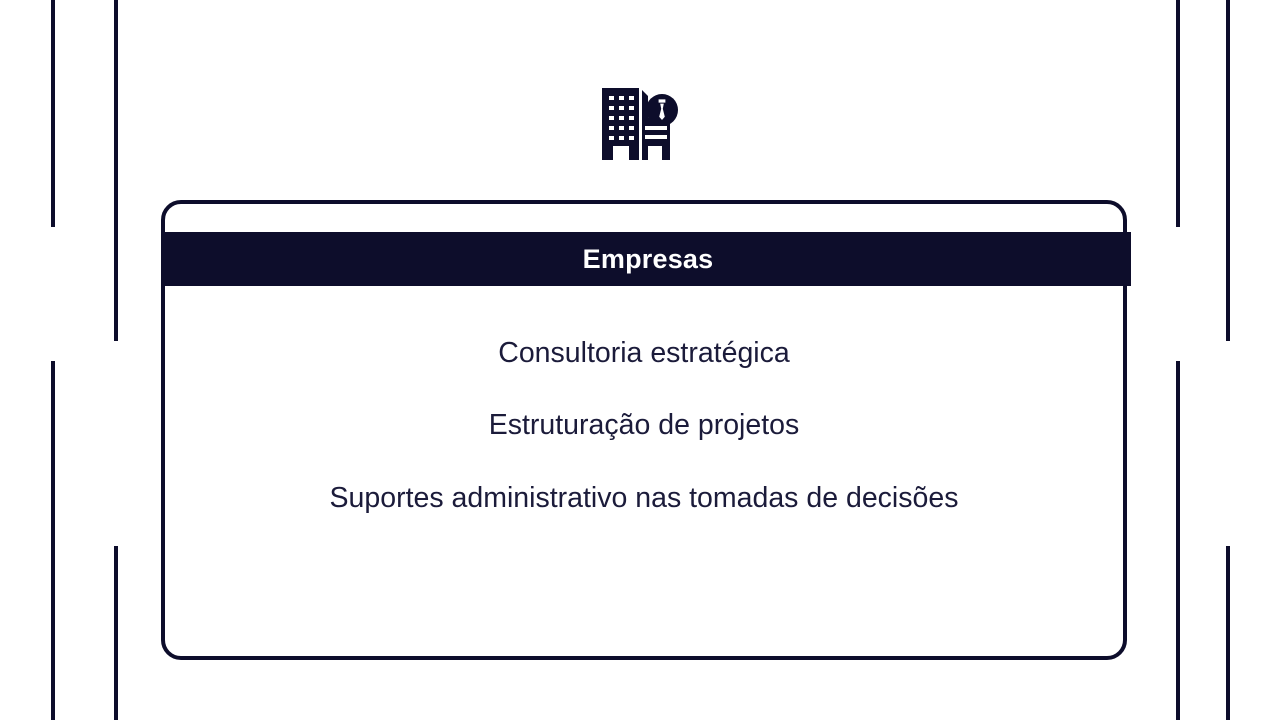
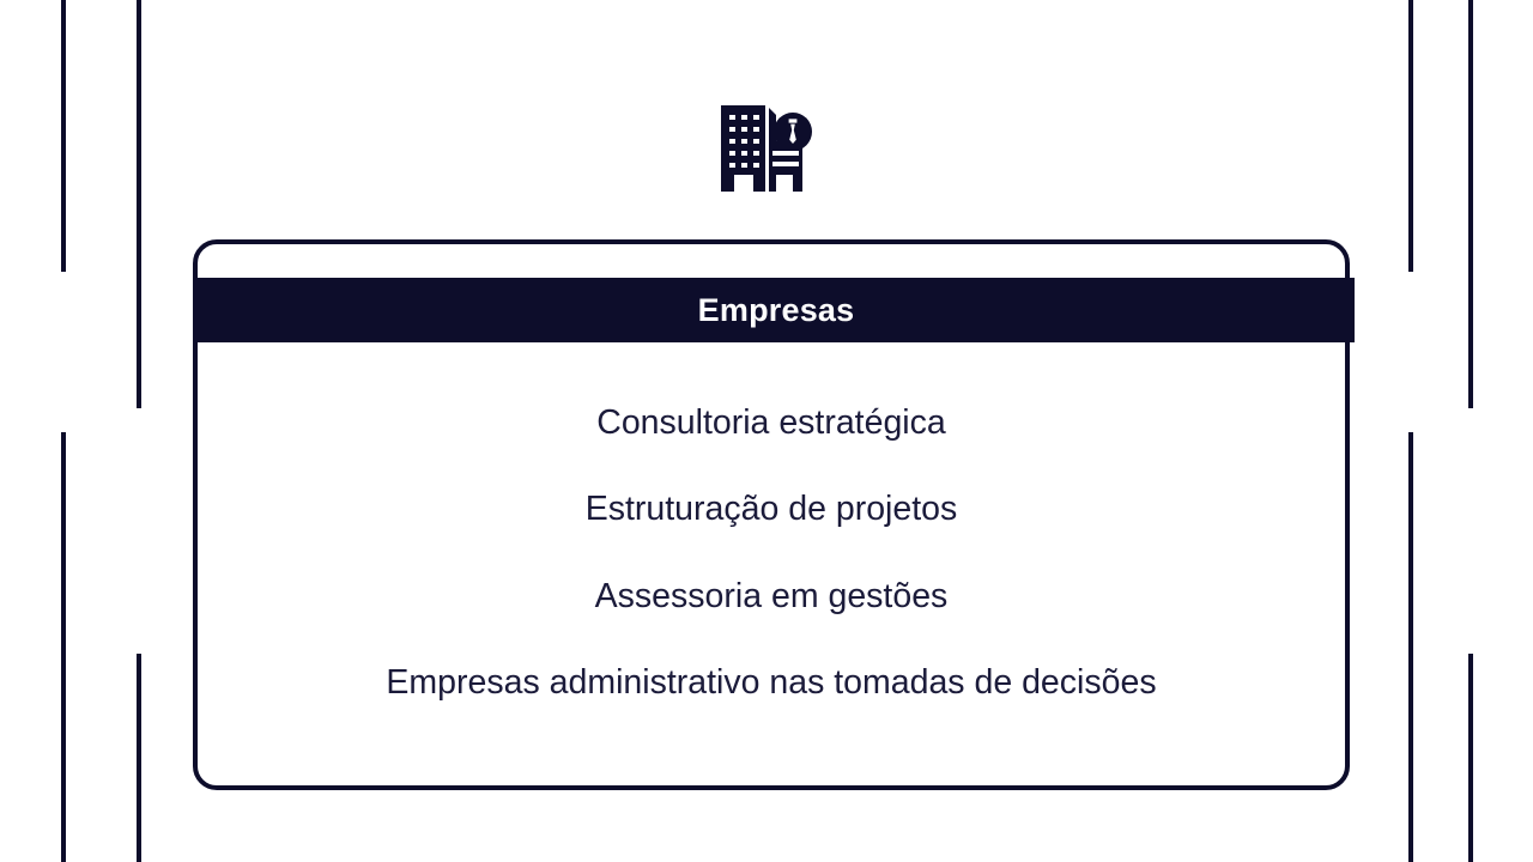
  Empresas
  Consultoria estratégica
  Estruturação de projetos
+ Assessoria em gestões
- Suportes administrativo nas tomadas de decisões
+ Empresas administrativo nas tomadas de decisões
